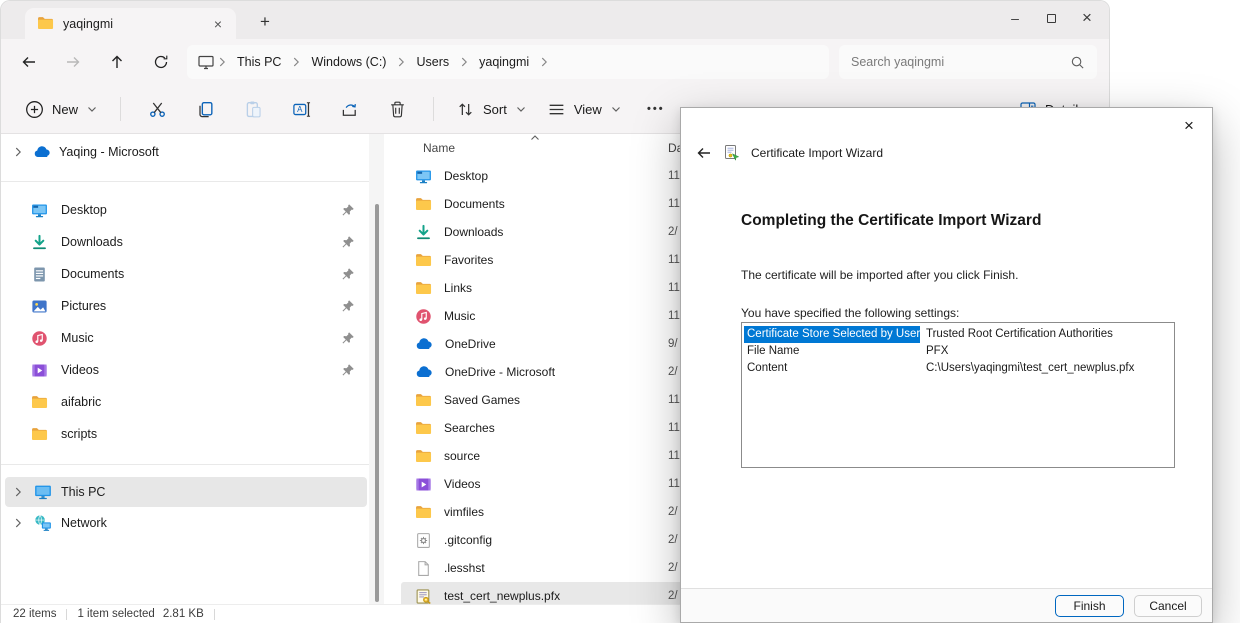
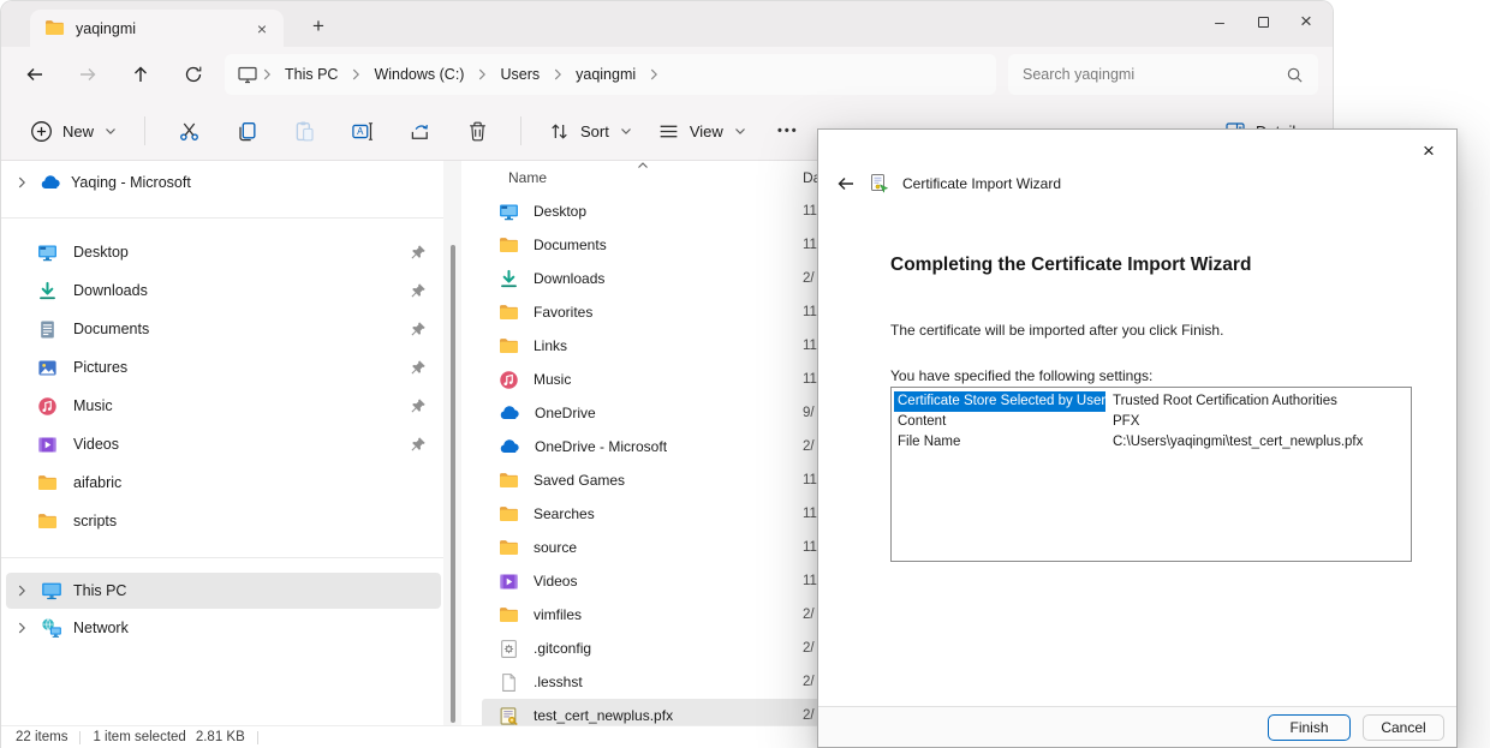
  yaqingmi
  ×
  +
  –
  ×
  This PC
  Windows (C:)
  Users
  yaqingmi
  Search yaqingmi
  New
  A
  Sort
  View
  •••
  Yaqing - Microsoft
  Desktop
  Downloads
  Documents
  Pictures
  Music
  Videos
  aifabric
  scripts
  This PC
  Network
  Name
  Desktop
  11
  Documents
  11
  Downloads
  2/
  Favorites
  11
  Links
  11
  Music
  11
  OneDrive
  9/
  OneDrive - Microsoft
  2/
  Saved Games
  11
  Searches
  11
  source
  11
  Videos
  11
  vimfiles
  2/
  .gitconfig
  2/
  .lesshst
  2/
  test_cert_newplus.pfx
  2/
  22 items
  1 item selected
  2.81 KB
  ×
  Certificate Import Wizard
  Completing the Certificate Import Wizard
  The certificate will be imported after you click Finish.
  You have specified the following settings:
  Certificate Store Selected by User
  Trusted Root Certification Authorities
- File Name
+ Content
  PFX
- Content
+ File Name
  C:\Users\yaqingmi\test_cert_newplus.pfx
  Finish
  Cancel
